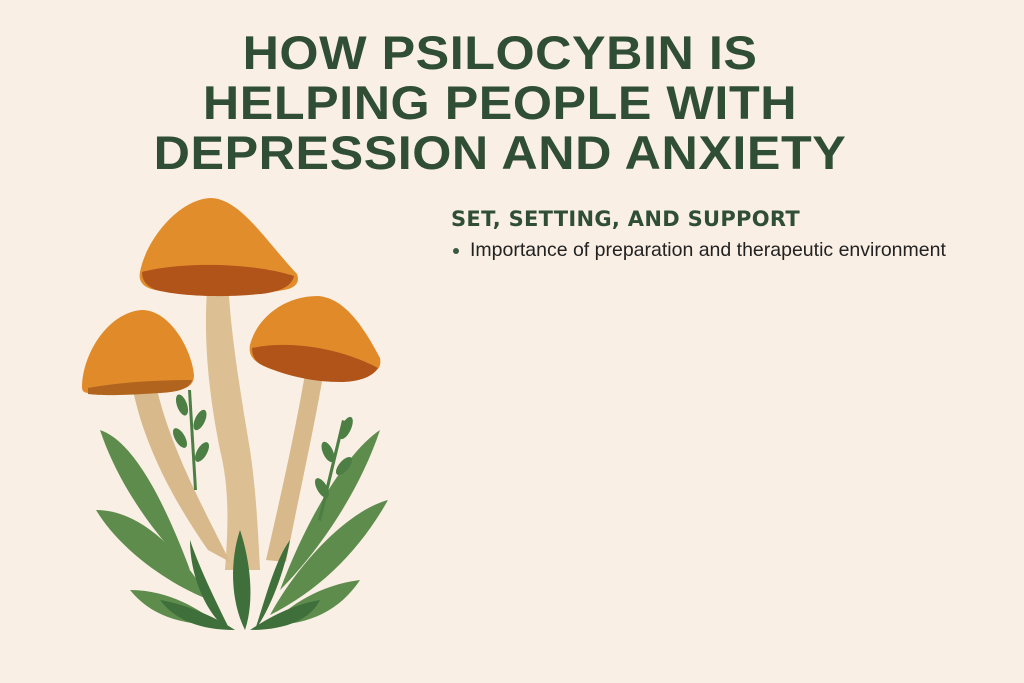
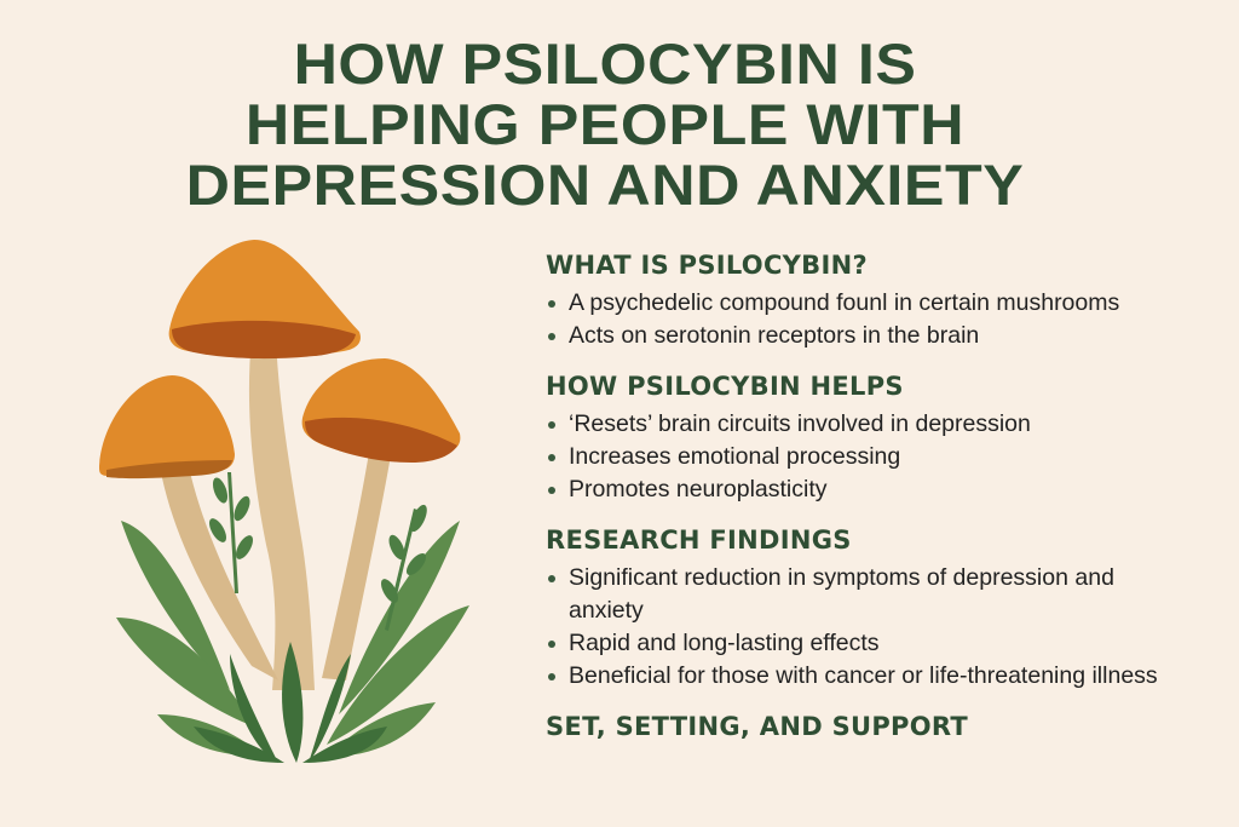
  HOW PSILOCYBIN IS
  HELPING PEOPLE WITH
  DEPRESSION AND ANXIETY
+ WHAT IS PSILOCYBIN?
+ A psychedelic compound founl in certain mushrooms
+ Acts on serotonin receptors in the brain
+ HOW PSILOCYBIN HELPS
+ ‘Resets’ brain circuits involved in depression
+ Increases emotional processing
+ Promotes neuroplasticity
+ RESEARCH FINDINGS
+ Significant reduction in symptoms of depression and anxiety
+ Rapid and long-lasting effects
+ Beneficial for those with cancer or life-threatening illness
  SET, SETTING, AND SUPPORT
- Importance of preparation and therapeutic environment
